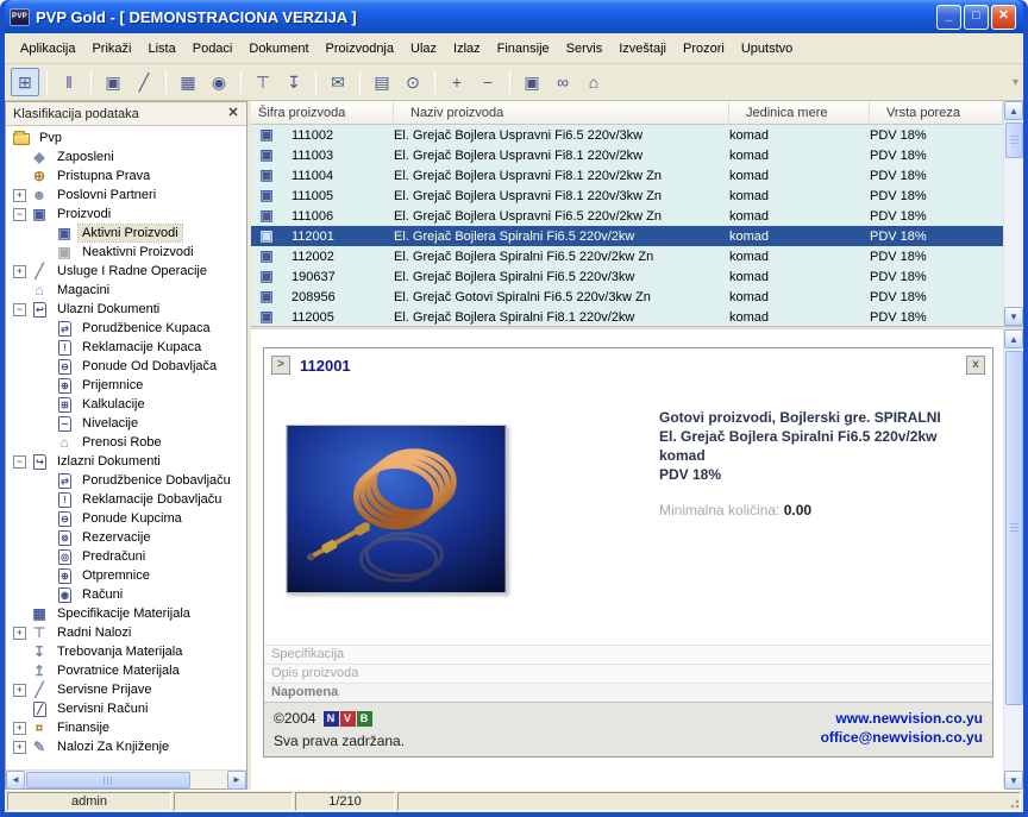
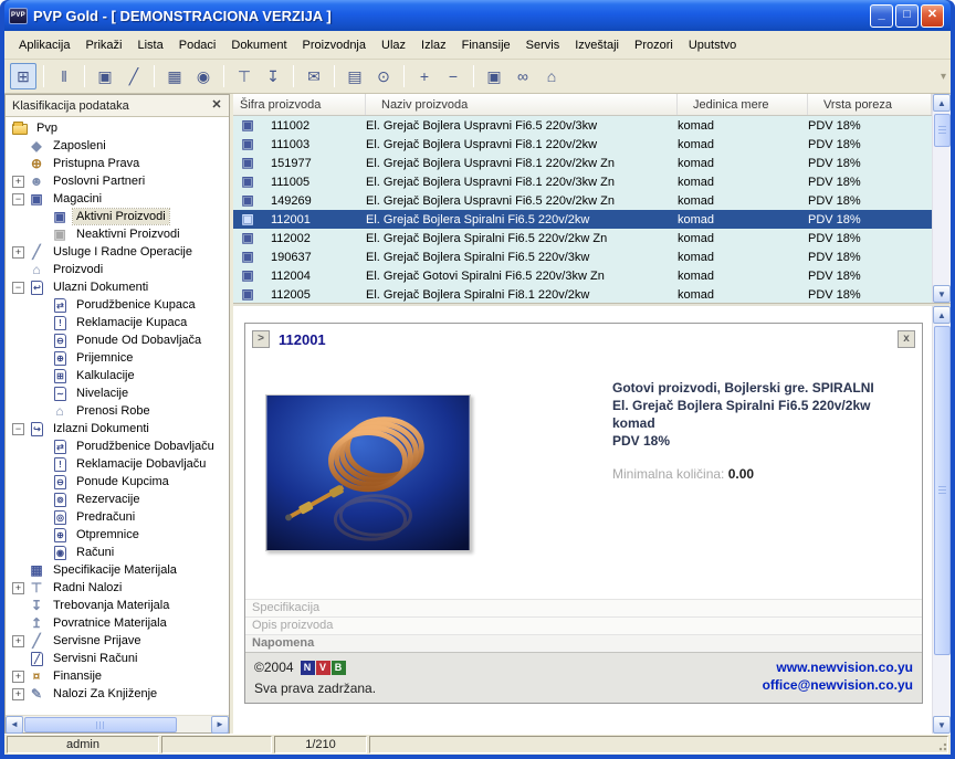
  PVP Gold - [ DEMONSTRACIONA VERZIJA ]
  _
  □
  ✕
  Aplikacija
  Prikaži
  Lista
  Podaci
  Dokument
  Proizvodnja
  Ulaz
  Izlaz
  Finansije
  Servis
  Izveštaji
  Prozori
  Uputstvo
  ⊞
  ‖
  ▣
  ╱
  ▦
  ◉
  ⊤
  ↧
  ✉
  ▤
  ⊙
  +
  −
  ▣
  ∞
  ⌂
  ▾
  Klasifikacija podataka
  ✕
  Pvp
  ◆
  Zaposleni
  ⊕
  Pristupna Prava
  +
  ☻
  Poslovni Partneri
  −
  ▣
- Proizvodi
+ Magacini
  ▣
  Aktivni Proizvodi
  ▣
  Neaktivni Proizvodi
  +
  ╱
  Usluge I Radne Operacije
  ⌂
- Magacini
+ Proizvodi
  −
  ↩
  Ulazni Dokumenti
  ⇄
  Porudžbenice Kupaca
  !
  Reklamacije Kupaca
  ⊖
  Ponude Od Dobavljača
  ⊕
  Prijemnice
  ⊞
  Kalkulacije
  ∼
  Nivelacije
  ⌂
  Prenosi Robe
  −
  ↪
  Izlazni Dokumenti
  ⇄
  Porudžbenice Dobavljaču
  !
  Reklamacije Dobavljaču
  ⊖
  Ponude Kupcima
  ⊚
  Rezervacije
  ◎
  Predračuni
  ⊕
  Otpremnice
  ◉
  Računi
  ▦
  Specifikacije Materijala
  +
  ⊤
  Radni Nalozi
  ↧
  Trebovanja Materijala
  ↥
  Povratnice Materijala
  +
  ╱
  Servisne Prijave
  ╱
  Servisni Računi
  +
  ¤
  Finansije
  +
  ✎
  Nalozi Za Knjiženje
  ◄
  ►
  Šifra proizvoda
  Naziv proizvoda
  Jedinica mere
  Vrsta poreza
  ▣
  111002
  El. Grejač Bojlera Uspravni Fi6.5 220v/3kw
  komad
  PDV 18%
  ▣
  111003
  El. Grejač Bojlera Uspravni Fi8.1 220v/2kw
  komad
  PDV 18%
  ▣
- 111004
+ 151977
  El. Grejač Bojlera Uspravni Fi8.1 220v/2kw Zn
  komad
  PDV 18%
  ▣
  111005
  El. Grejač Bojlera Uspravni Fi8.1 220v/3kw Zn
  komad
  PDV 18%
  ▣
- 111006
+ 149269
  El. Grejač Bojlera Uspravni Fi6.5 220v/2kw Zn
  komad
  PDV 18%
  ▣
  112001
  El. Grejač Bojlera Spiralni Fi6.5 220v/2kw
  komad
  PDV 18%
  ▣
  112002
  El. Grejač Bojlera Spiralni Fi6.5 220v/2kw Zn
  komad
  PDV 18%
  ▣
  190637
  El. Grejač Bojlera Spiralni Fi6.5 220v/3kw
  komad
  PDV 18%
  ▣
- 208956
+ 112004
  El. Grejač Gotovi Spiralni Fi6.5 220v/3kw Zn
  komad
  PDV 18%
  ▣
  112005
  El. Grejač Bojlera Spiralni Fi8.1 220v/2kw
  komad
  PDV 18%
  ▲
  ▼
  >
  112001
  x
  Gotovi proizvodi, Bojlerski gre. SPIRALNI
  El. Grejač Bojlera Spiralni Fi6.5 220v/2kw
  komad
  PDV 18%
  Minimalna količina: 0.00
  Specifikacija
  Opis proizvoda
  Napomena
  ©2004
  N V B
  Sva prava zadržana.
  www.newvision.co.yu
  office@newvision.co.yu
  ▲
  ▼
  admin
  1/210
